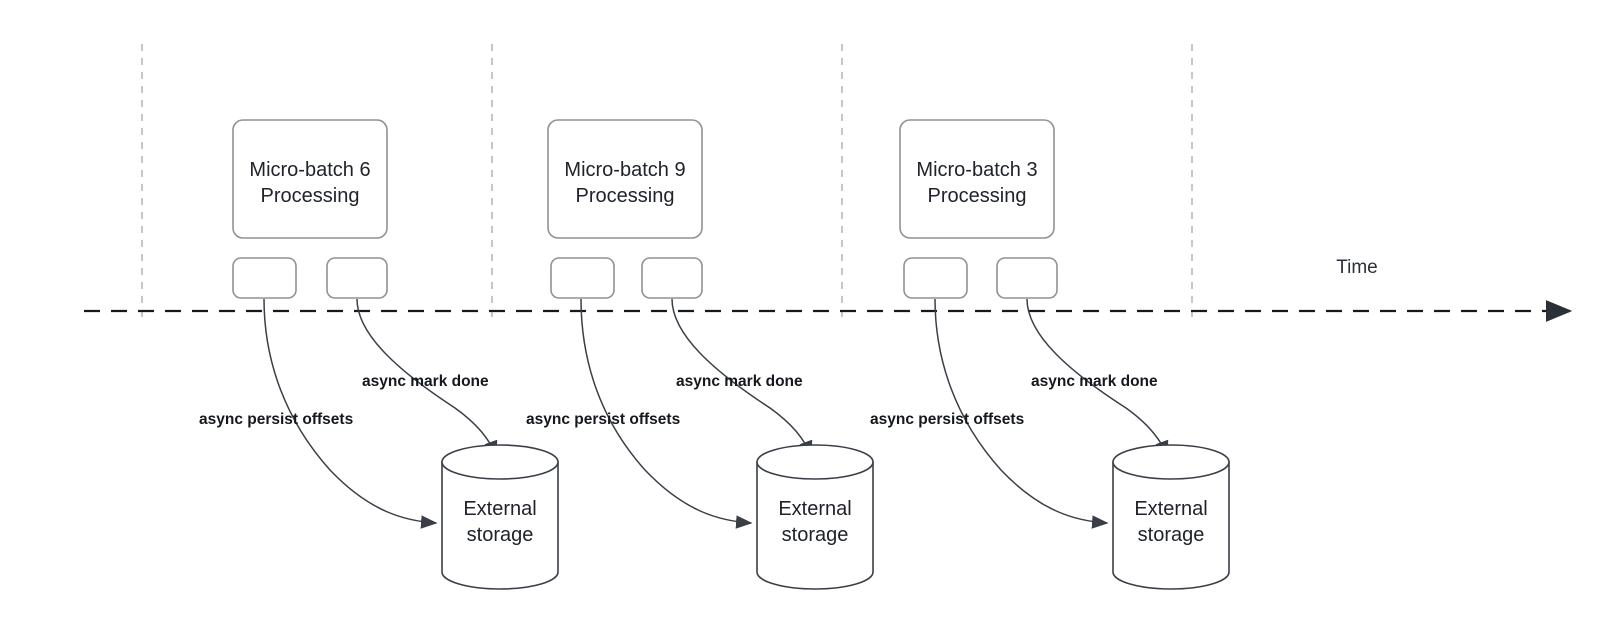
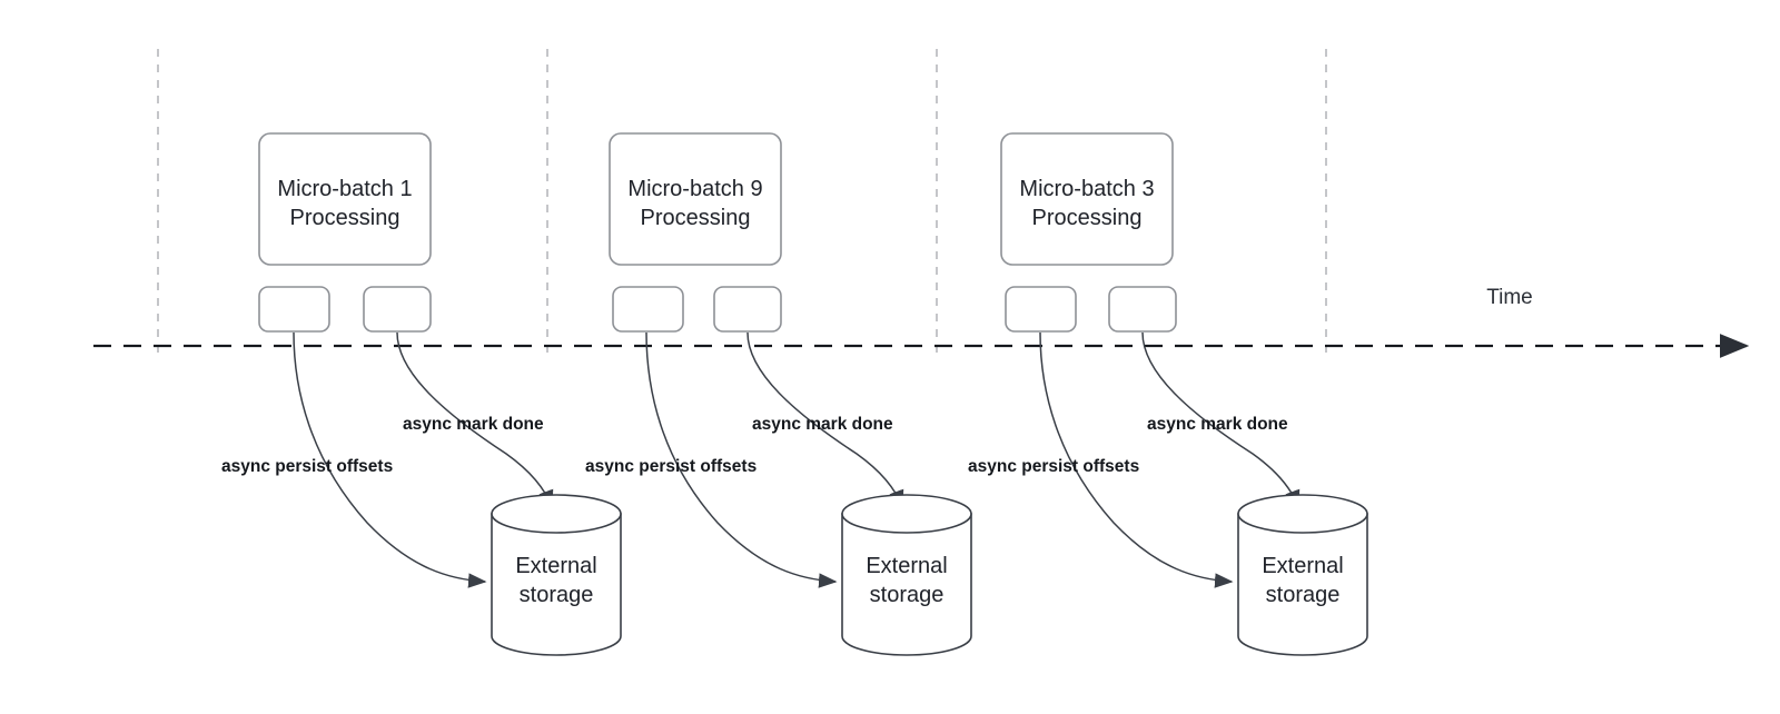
  Time
- Micro-batch 6
+ Micro-batch 1
  Processing
  External
  storage
  Micro-batch 9
  Processing
  External
  storage
  Micro-batch 3
  Processing
  External
  storage
  async persist offsets
  async mark done
  async persist offsets
  async mark done
  async persist offsets
  async mark done
